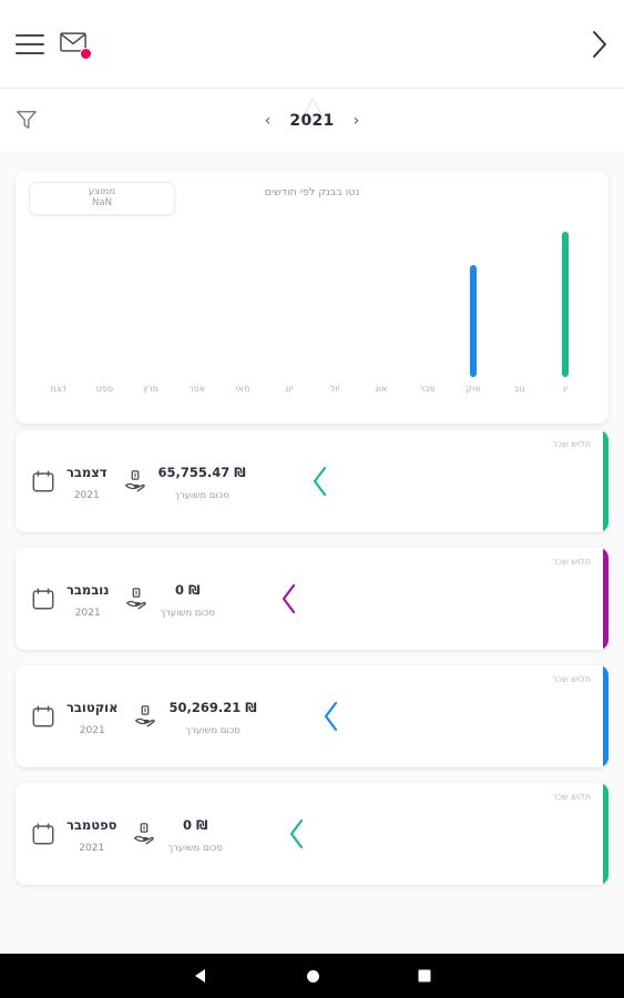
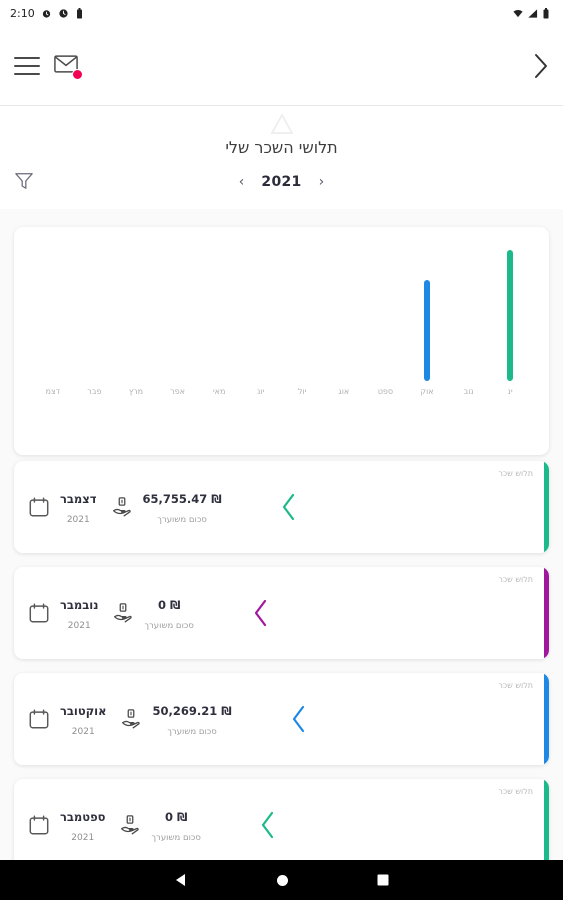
+ 2:10
+ תלושי השכר שלי
  ‹
  2021
  ›
- נטו בבנק לפי חודשים
- ממוצע
- NaN
  ינ
  נוב
  אוק
- פבר
+ ספט
  אוג
  יול
  יונ
  מאי
  אפר
  מרץ
- ספט
+ פבר
  דצמ
  תלוש שכר
  דצמבר
  2021
  ₪ 65,755.47
  סכום משוערך
  תלוש שכר
  נובמבר
  2021
  ₪ 0
  סכום משוערך
  תלוש שכר
  אוקטובר
  2021
  ₪ 50,269.21
  סכום משוערך
  תלוש שכר
  ספטמבר
  2021
  ₪ 0
  סכום משוערך
